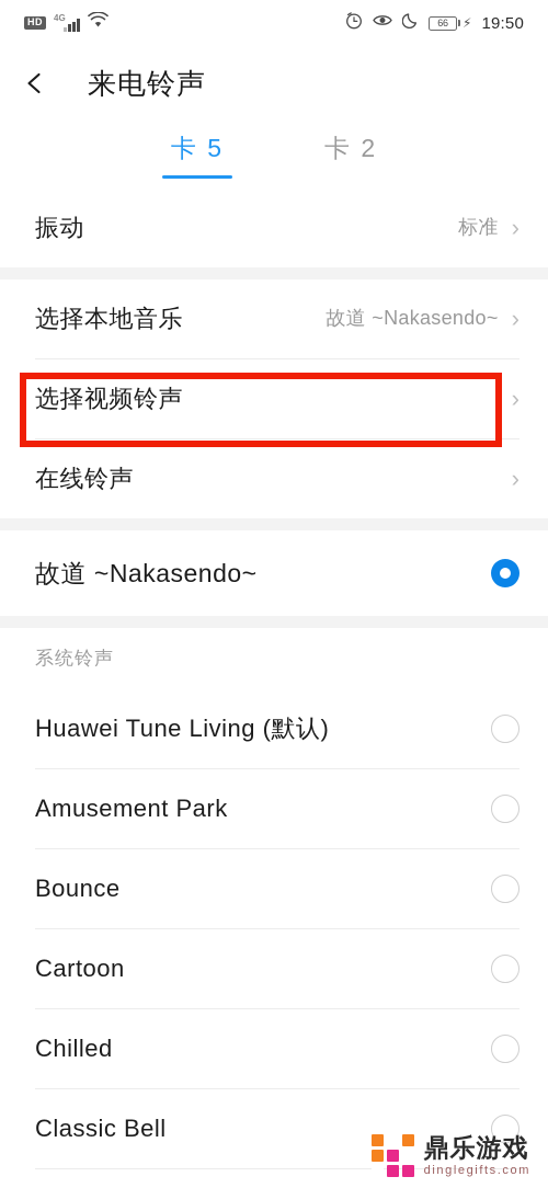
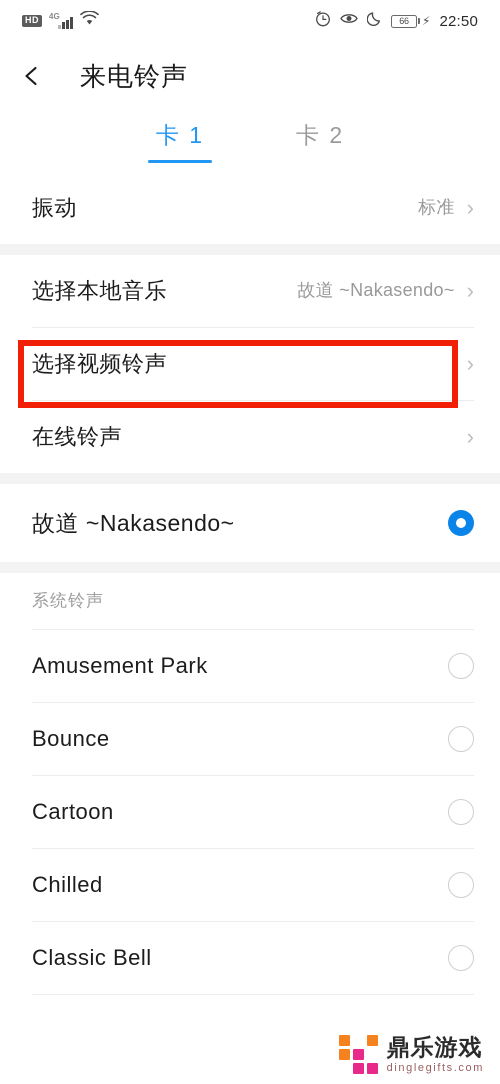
  HD
  4G
  66
  ⚡
- 19:50
+ 22:50
  来电铃声
- 卡 5
+ 卡 1
  卡 2
  振动
  标准
  ›
  选择本地音乐
  故道 ~Nakasendo~
  ›
  选择视频铃声
  ›
  在线铃声
  ›
  故道 ~Nakasendo~
  系统铃声
- Huawei Tune Living (默认)
  Amusement Park
  Bounce
  Cartoon
  Chilled
  Classic Bell
  鼎乐游戏
  dinglegifts.com
